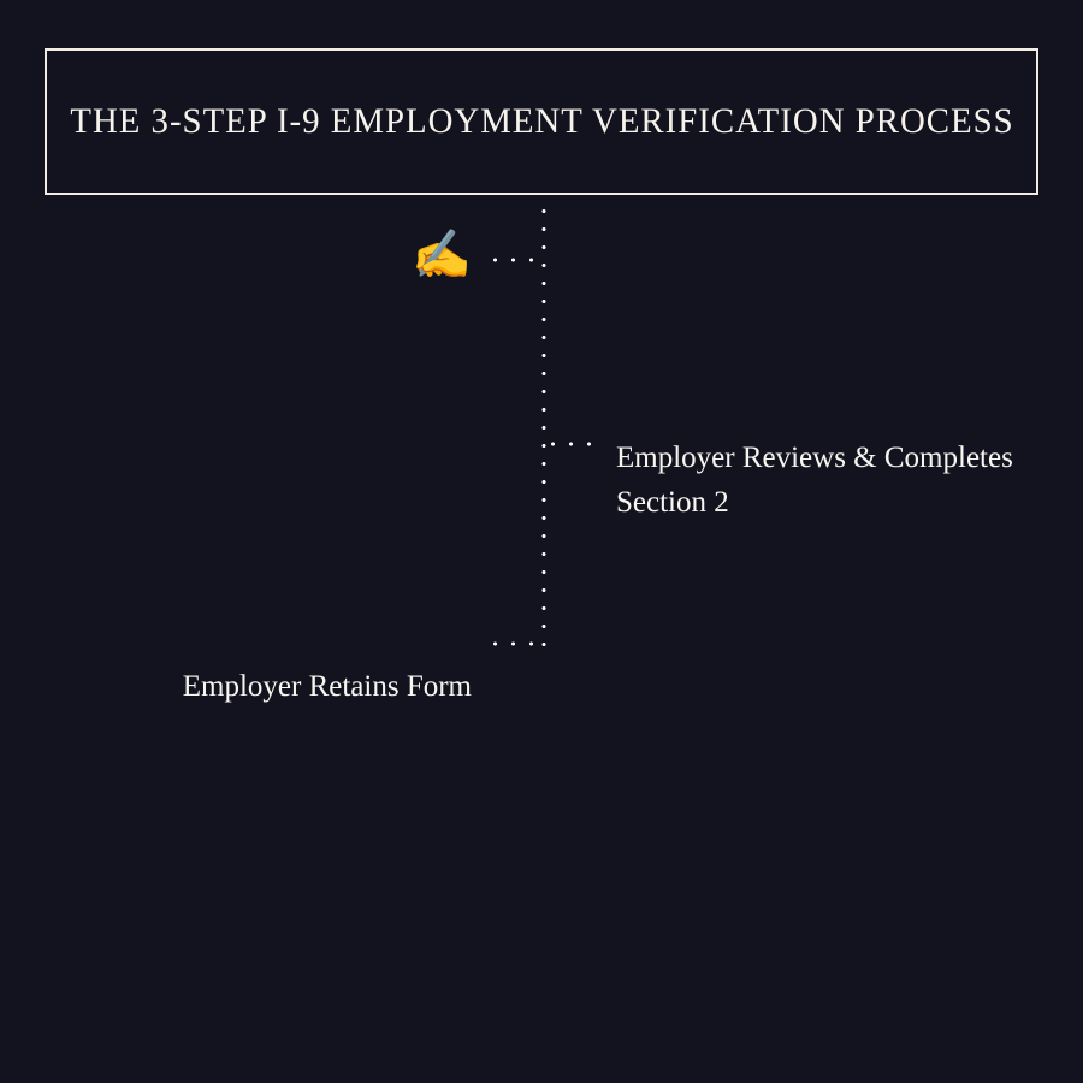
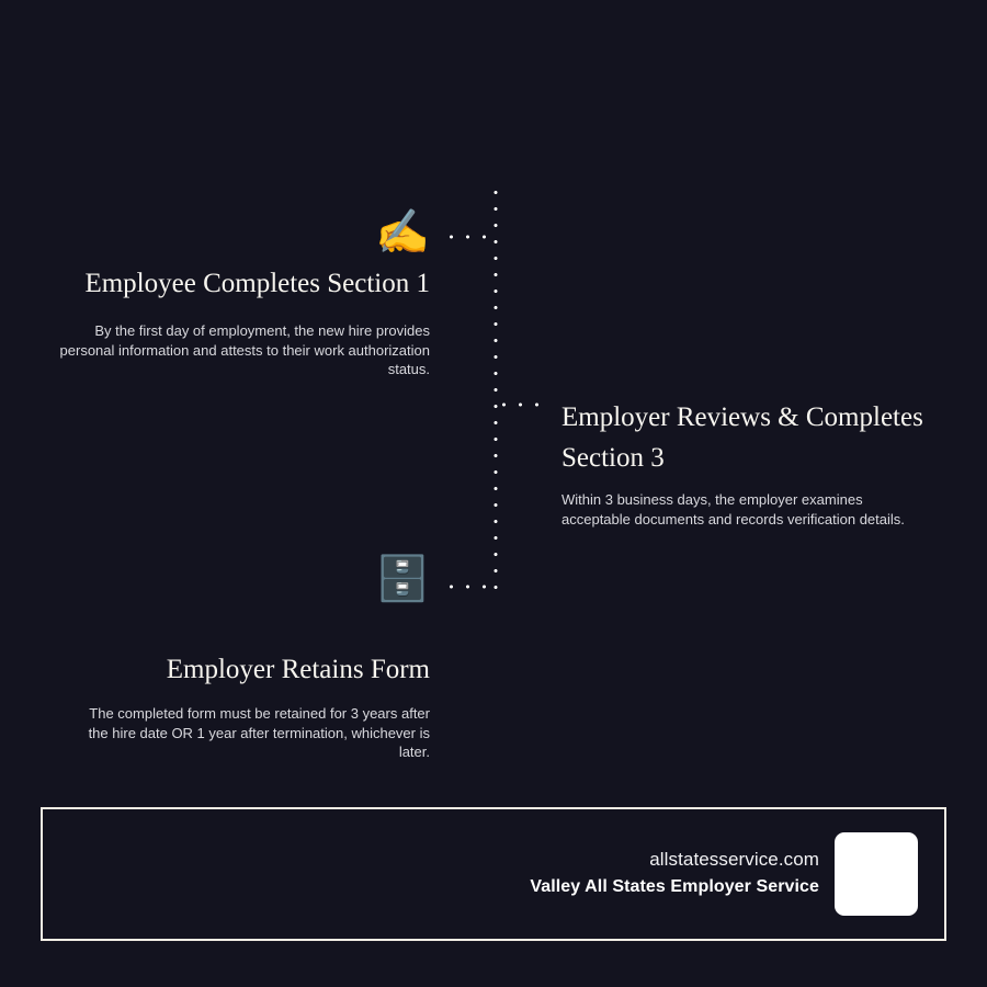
- THE 3-STEP I-9 EMPLOYMENT VERIFICATION PROCESS
  ✍️
+ Employee Completes Section 1
+ By the first day of employment, the new hire provides personal information and attests to their work authorization status.
- Employer Reviews & Completes Section 2
+ Employer Reviews & Completes Section 3
+ Within 3 business days, the employer examines acceptable documents and records verification details.
+ 🗄️
  Employer Retains Form
+ The completed form must be retained for 3 years after the hire date OR 1 year after termination, whichever is later.
+ allstatesservice.com
+ Valley All States Employer Service
